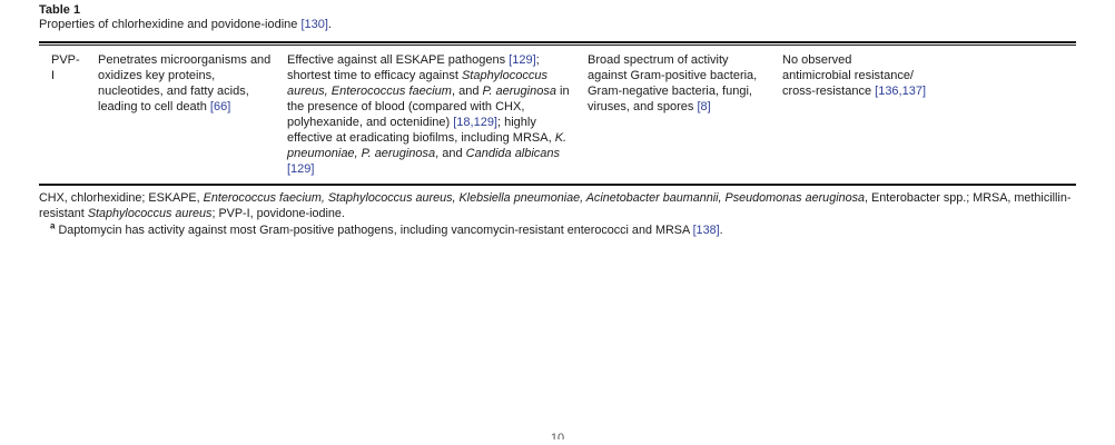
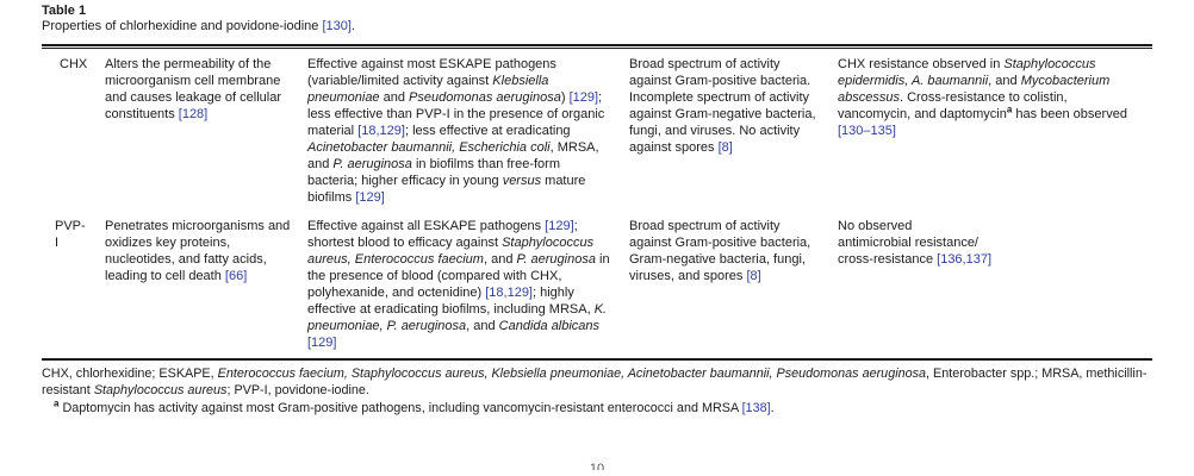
  Table 1
  Properties of chlorhexidine and povidone-iodine [130].
+ CHX
+ Alters the permeability of the microorganism cell membrane and causes leakage of cellular constituents [128]
+ Effective against most ESKAPE pathogens (variable/limited activity against Klebsiella pneumoniae and Pseudomonas aeruginosa) [129]; less effective than PVP-I in the presence of organic material [18,129]; less effective at eradicating Acinetobacter baumannii, Escherichia coli, MRSA, and P. aeruginosa in biofilms than free-form bacteria; higher efficacy in young versus mature biofilms [129]
+ Broad spectrum of activity against Gram-positive bacteria. Incomplete spectrum of activity against Gram-negative bacteria, fungi, and viruses. No activity against spores [8]
+ CHX resistance observed in Staphylococcus epidermidis, A. baumannii, and Mycobacterium abscessus. Cross-resistance to colistin, vancomycin, and daptomycina has been observed [130–135]
  PVP-I
  Penetrates microorganisms and oxidizes key proteins, nucleotides, and fatty acids, leading to cell death [66]
- Effective against all ESKAPE pathogens [129]; shortest time to efficacy against Staphylococcus aureus, Enterococcus faecium, and P. aeruginosa in the presence of blood (compared with CHX, polyhexanide, and octenidine) [18,129]; highly effective at eradicating biofilms, including MRSA, K. pneumoniae, P. aeruginosa, and Candida albicans [129]
+ Effective against all ESKAPE pathogens [129]; shortest blood to efficacy against Staphylococcus aureus, Enterococcus faecium, and P. aeruginosa in the presence of blood (compared with CHX, polyhexanide, and octenidine) [18,129]; highly effective at eradicating biofilms, including MRSA, K. pneumoniae, P. aeruginosa, and Candida albicans [129]
  Broad spectrum of activity against Gram-positive bacteria, Gram-negative bacteria, fungi, viruses, and spores [8]
  No observed
  antimicrobial resistance/
  cross-resistance [136,137]
  CHX, chlorhexidine; ESKAPE, Enterococcus faecium, Staphylococcus aureus, Klebsiella pneumoniae, Acinetobacter baumannii, Pseudomonas aeruginosa, Enterobacter spp.; MRSA, methicillin-resistant Staphylococcus aureus; PVP-I, povidone-iodine.
  a Daptomycin has activity against most Gram-positive pathogens, including vancomycin-resistant enterococci and MRSA [138].
  10
